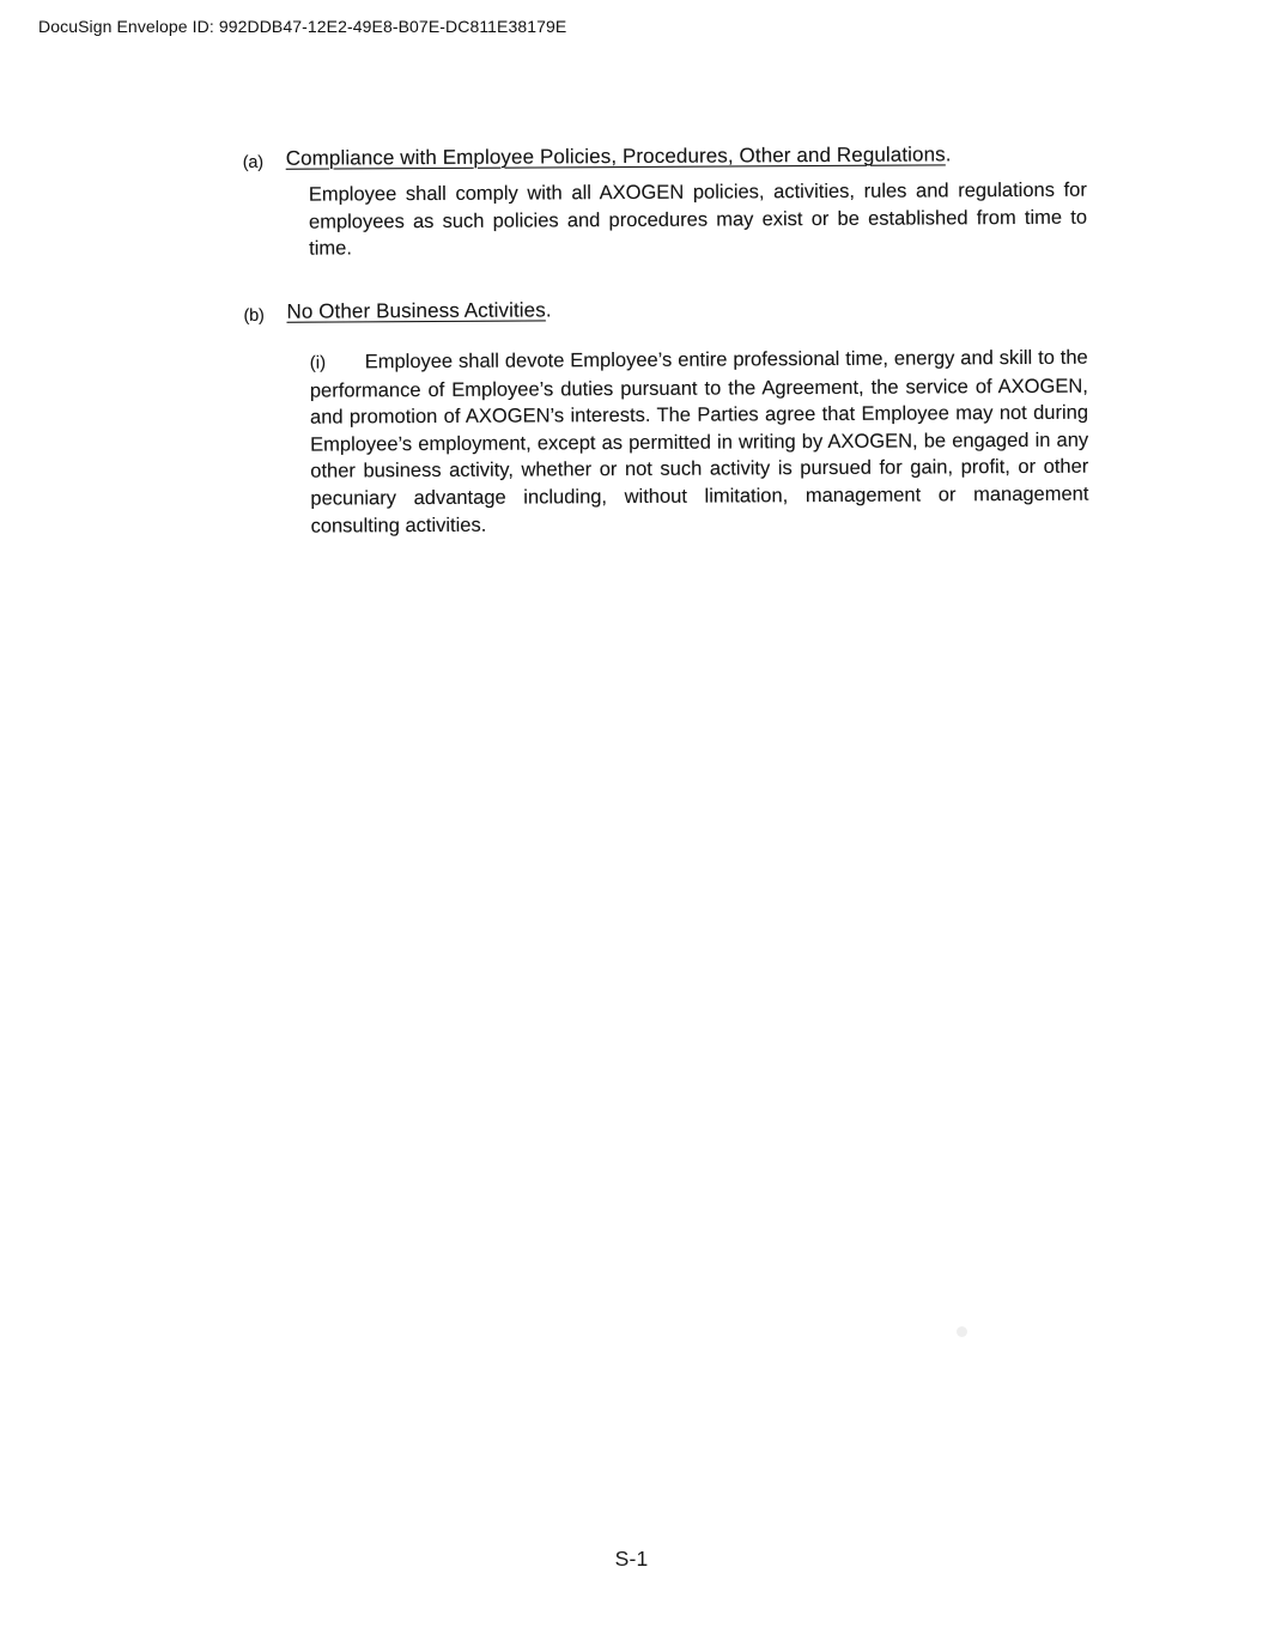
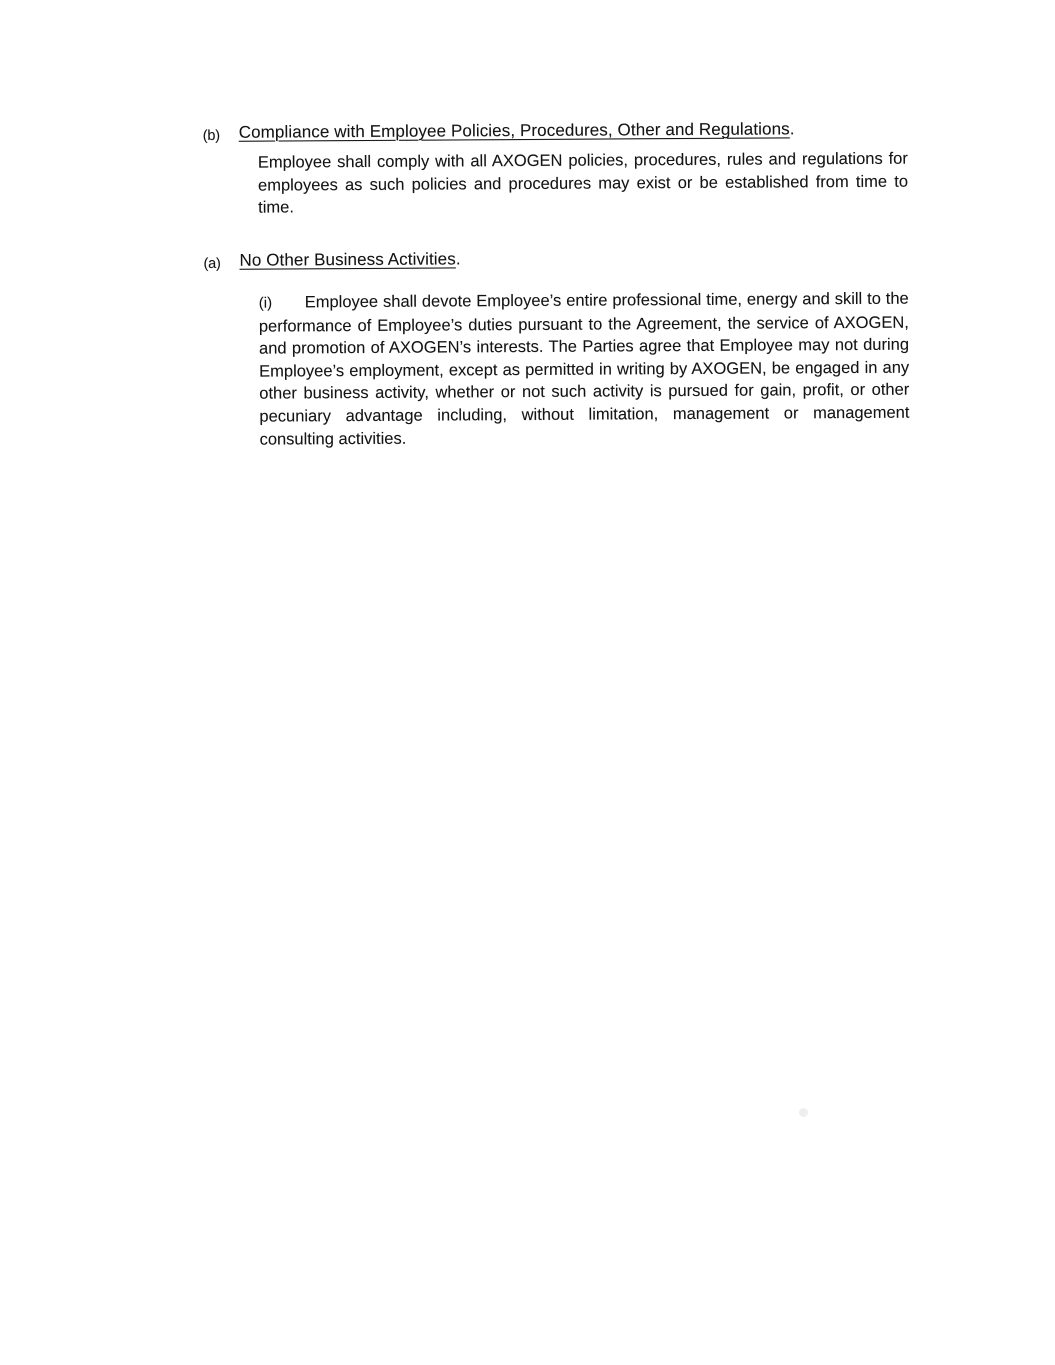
- DocuSign Envelope ID: 992DDB47-12E2-49E8-B07E-DC811E38179E
- (a)
+ (b)
  Compliance with Employee Policies, Procedures, Other and Regulations.
- Employee shall comply with all AXOGEN policies, activities, rules and regulations for employees as such policies and procedures may exist or be established from time to time.
+ Employee shall comply with all AXOGEN policies, procedures, rules and regulations for employees as such policies and procedures may exist or be established from time to time.
- (b)
+ (a)
  No Other Business Activities.
  (i) Employee shall devote Employee’s entire professional time, energy and skill to the performance of Employee’s duties pursuant to the Agreement, the service of AXOGEN, and promotion of AXOGEN’s interests. The Parties agree that Employee may not during Employee’s employment, except as permitted in writing by AXOGEN, be engaged in any other business activity, whether or not such activity is pursued for gain, profit, or other pecuniary advantage including, without limitation, management or management consulting activities.
- S-1
